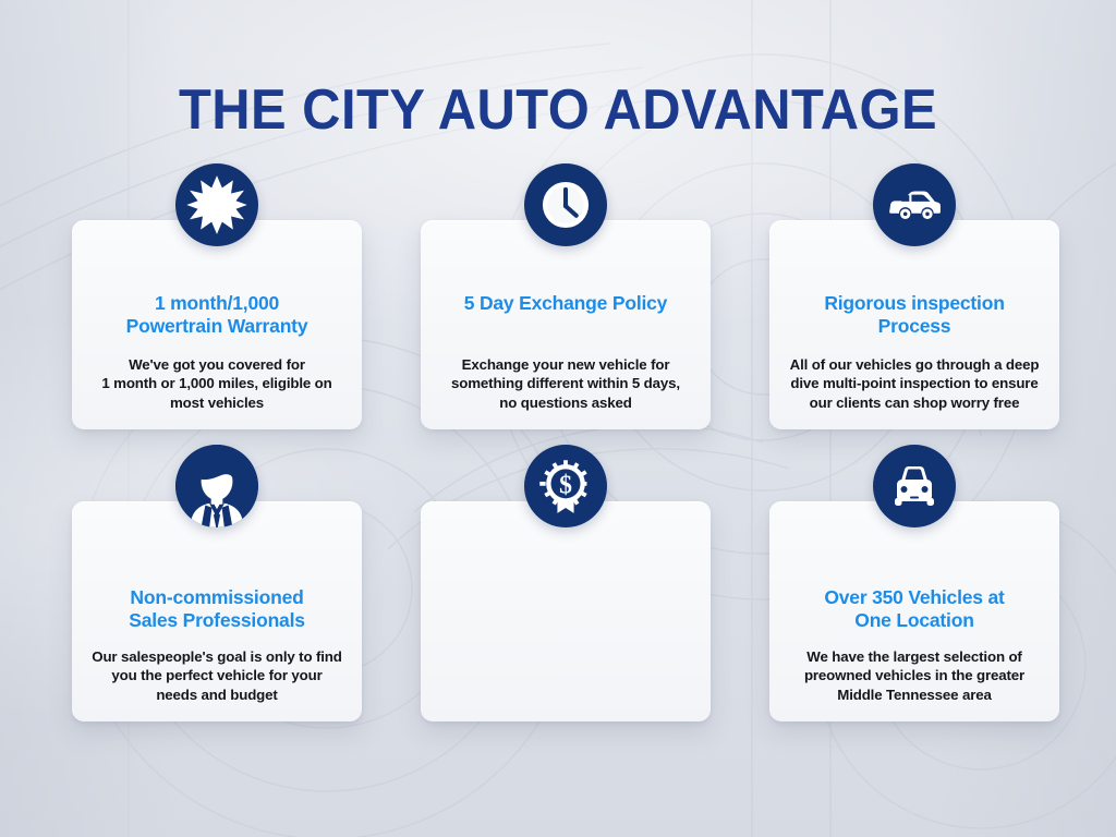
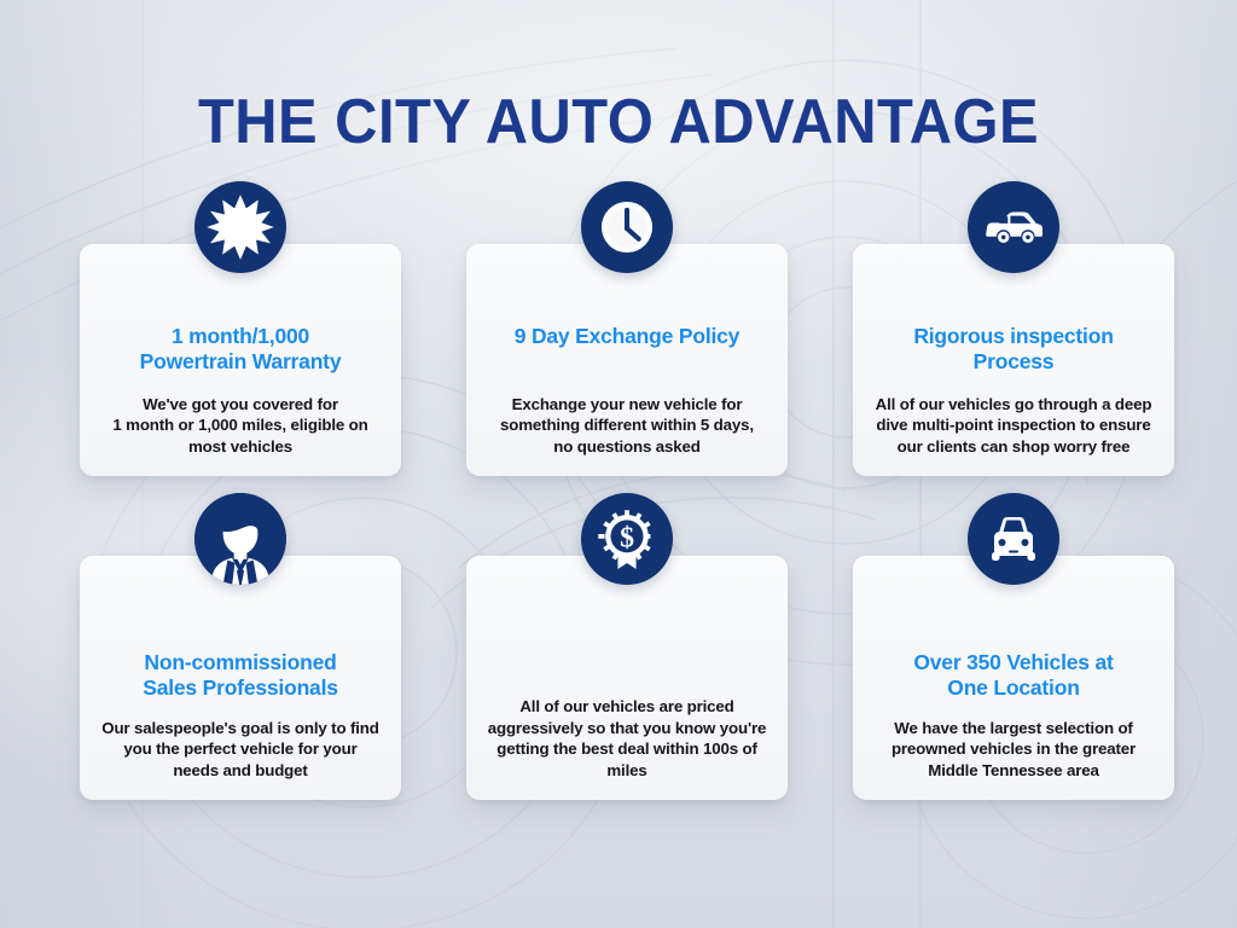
  THE CITY AUTO ADVANTAGE
  1 month/1,000
  Powertrain Warranty
  We've got you covered for
  1 month or 1,000 miles, eligible on
  most vehicles
- 5 Day Exchange Policy
+ 9 Day Exchange Policy
  Exchange your new vehicle for
  something different within 5 days,
  no questions asked
  Rigorous inspection
  Process
  All of our vehicles go through a deep
  dive multi-point inspection to ensure
  our clients can shop worry free
  Non-commissioned
  Sales Professionals
  Our salespeople's goal is only to find
  you the perfect vehicle for your
  needs and budget
  $
+ All of our vehicles are priced
+ aggressively so that you know you're
+ getting the best deal within 100s of miles
  Over 350 Vehicles at
  One Location
  We have the largest selection of
  preowned vehicles in the greater
  Middle Tennessee area
